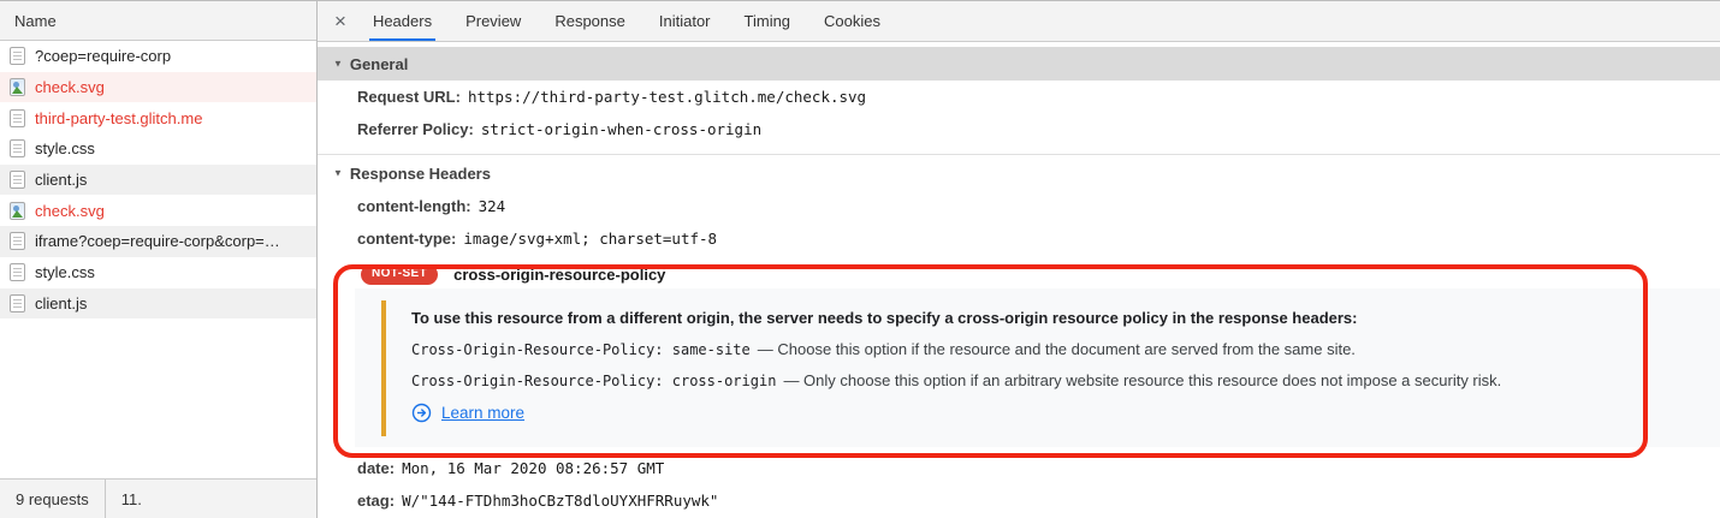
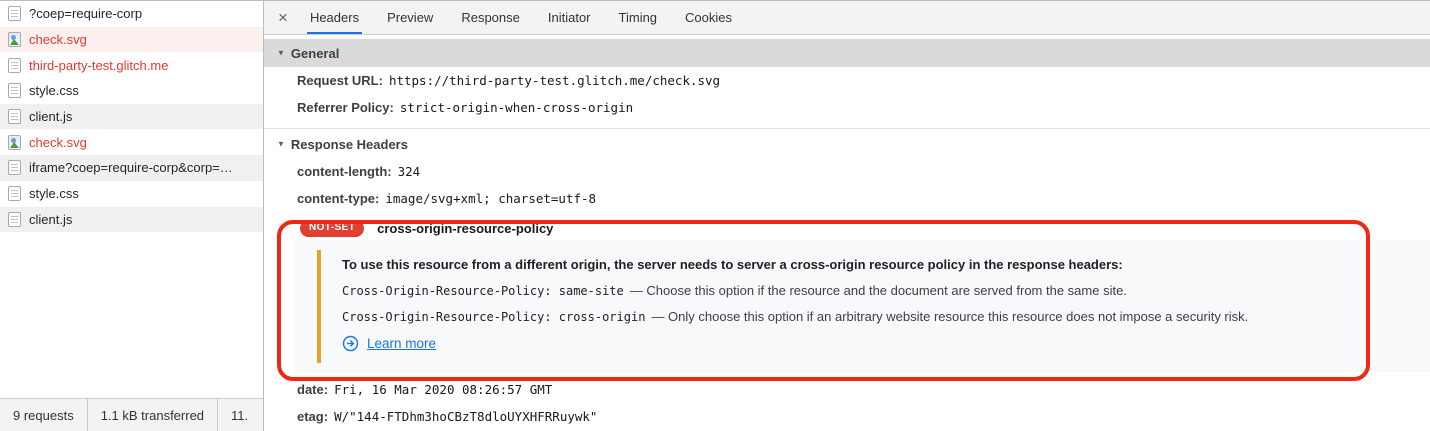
- Name
  ?coep=require-corp
  check.svg
  third-party-test.glitch.me
  style.css
  client.js
  check.svg
  iframe?coep=require-corp&corp=…
  style.css
  client.js
  9 requests
+ 1.1 kB transferred
  11.
  ×
  Headers
  Preview
  Response
  Initiator
  Timing
  Cookies
  ▼
  General
  Request URL: https://third-party-test.glitch.me/check.svg
  Referrer Policy: strict-origin-when-cross-origin
  ▼
  Response Headers
  content-length: 324
  content-type: image/svg+xml; charset=utf-8
  NOT-SET
  cross-origin-resource-policy
- To use this resource from a different origin, the server needs to specify a cross-origin resource policy in the response headers:
+ To use this resource from a different origin, the server needs to server a cross-origin resource policy in the response headers:
  Cross-Origin-Resource-Policy: same-site — Choose this option if the resource and the document are served from the same site.
  Cross-Origin-Resource-Policy: cross-origin — Only choose this option if an arbitrary website resource this resource does not impose a security risk.
  Learn more
- date: Mon, 16 Mar 2020 08:26:57 GMT
+ date: Fri, 16 Mar 2020 08:26:57 GMT
  etag: W/"144-FTDhm3hoCBzT8dloUYXHFRRuywk"
